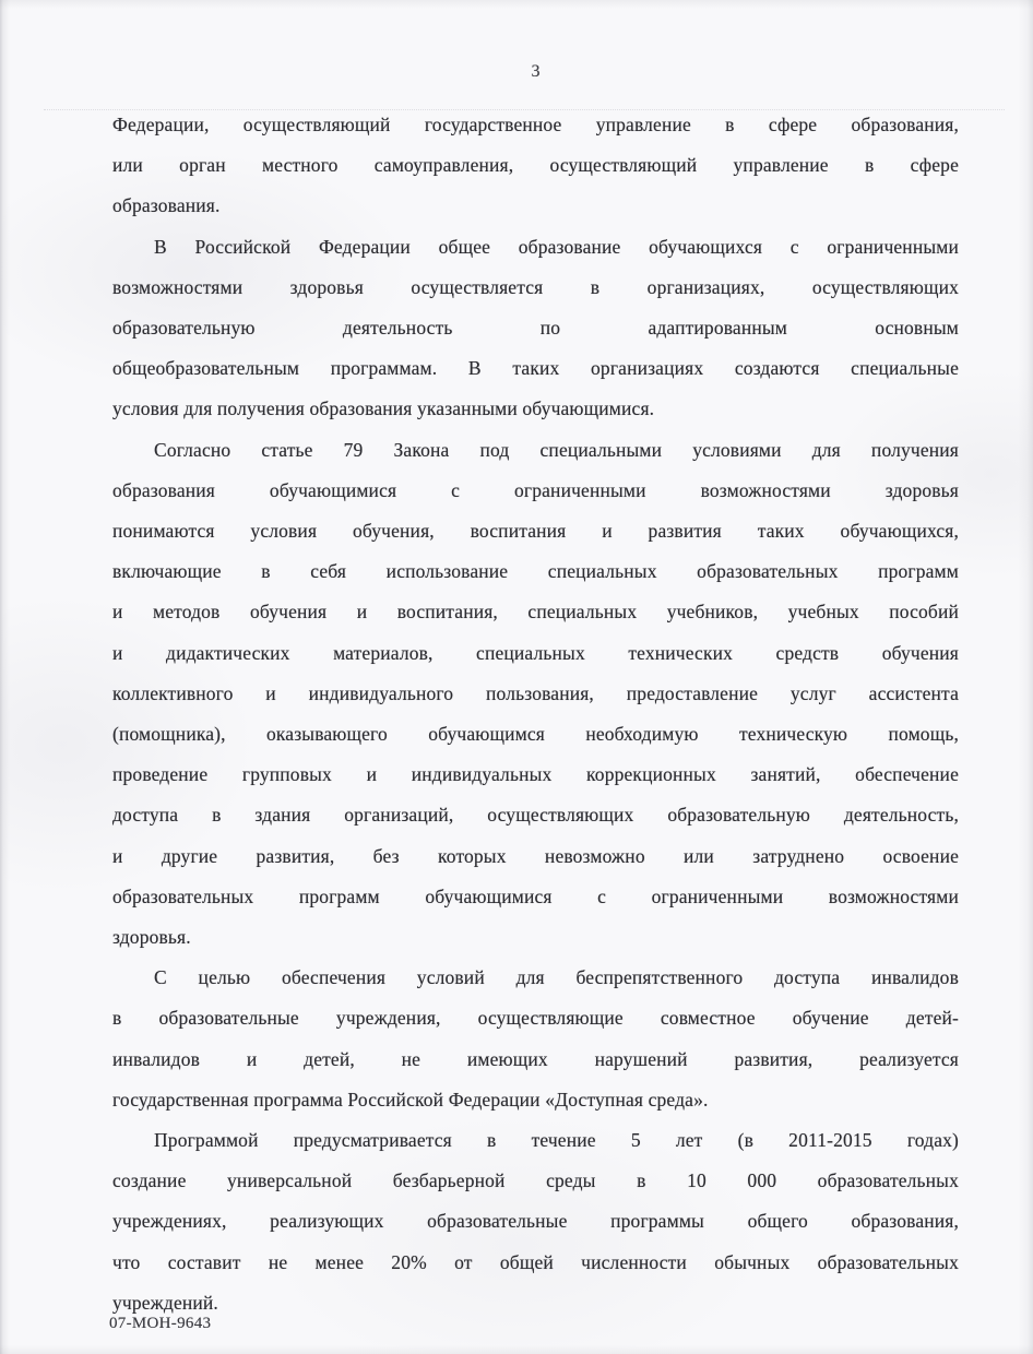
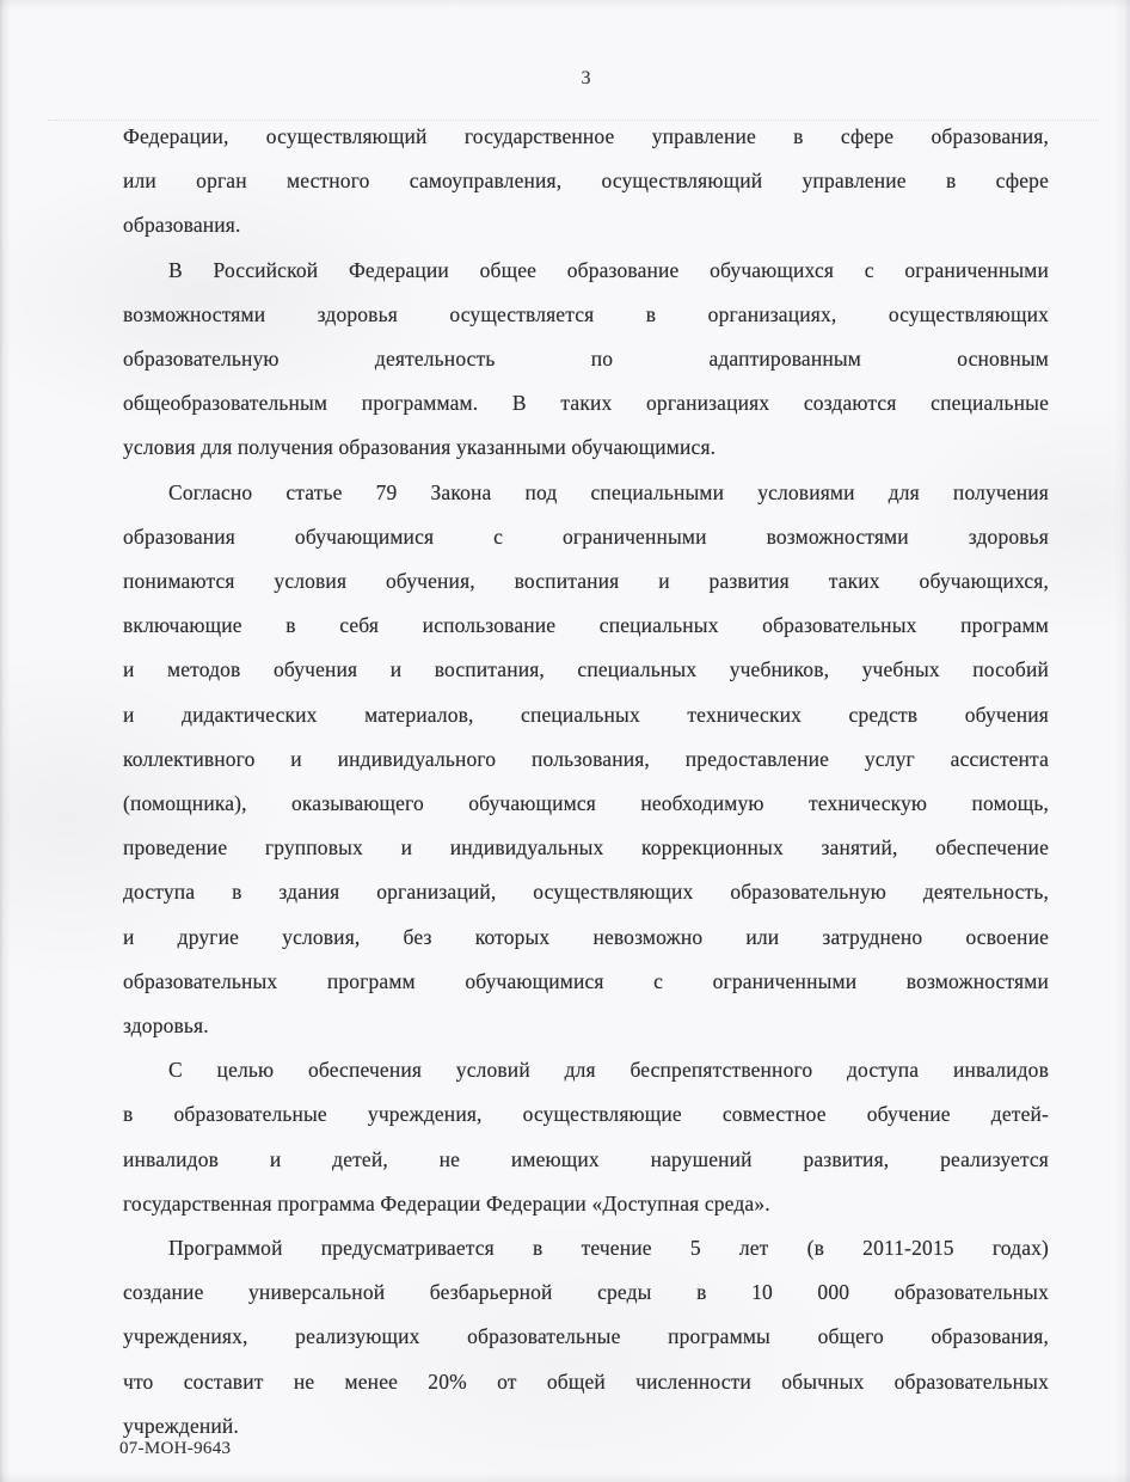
  3
  Федерации, осуществляющий государственное управление в сфере образования,
  или орган местного самоуправления, осуществляющий управление в сфере
  образования.
  В Российской Федерации общее образование обучающихся с ограниченными
  возможностями здоровья осуществляется в организациях, осуществляющих
  образовательную деятельность по адаптированным основным
  общеобразовательным программам. В таких организациях создаются специальные
  условия для получения образования указанными обучающимися.
  Согласно статье 79 Закона под специальными условиями для получения
  образования обучающимися с ограниченными возможностями здоровья
  понимаются условия обучения, воспитания и развития таких обучающихся,
  включающие в себя использование специальных образовательных программ
  и методов обучения и воспитания, специальных учебников, учебных пособий
  и дидактических материалов, специальных технических средств обучения
  коллективного и индивидуального пользования, предоставление услуг ассистента
  (помощника), оказывающего обучающимся необходимую техническую помощь,
  проведение групповых и индивидуальных коррекционных занятий, обеспечение
  доступа в здания организаций, осуществляющих образовательную деятельность,
- и другие развития, без которых невозможно или затруднено освоение
+ и другие условия, без которых невозможно или затруднено освоение
  образовательных программ обучающимися с ограниченными возможностями
  здоровья.
  С целью обеспечения условий для беспрепятственного доступа инвалидов
  в образовательные учреждения, осуществляющие совместное обучение детей-
  инвалидов и детей, не имеющих нарушений развития, реализуется
- государственная программа Российской Федерации «Доступная среда».
+ государственная программа Федерации Федерации «Доступная среда».
  Программой предусматривается в течение 5 лет (в 2011-2015 годах)
  создание универсальной безбарьерной среды в 10 000 образовательных
  учреждениях, реализующих образовательные программы общего образования,
  что составит не менее 20% от общей численности обычных образовательных
  учреждений.
  07-МОН-9643
